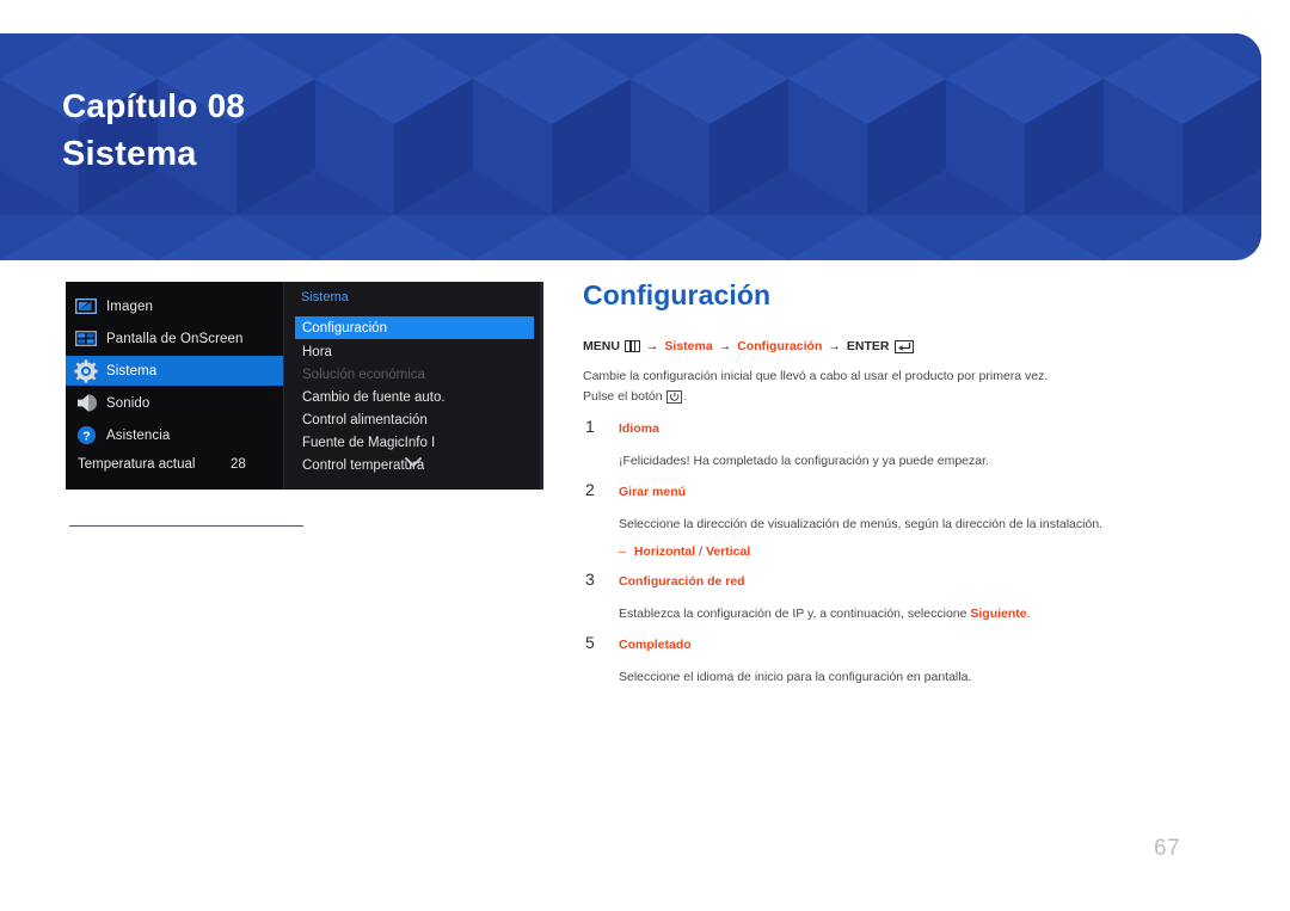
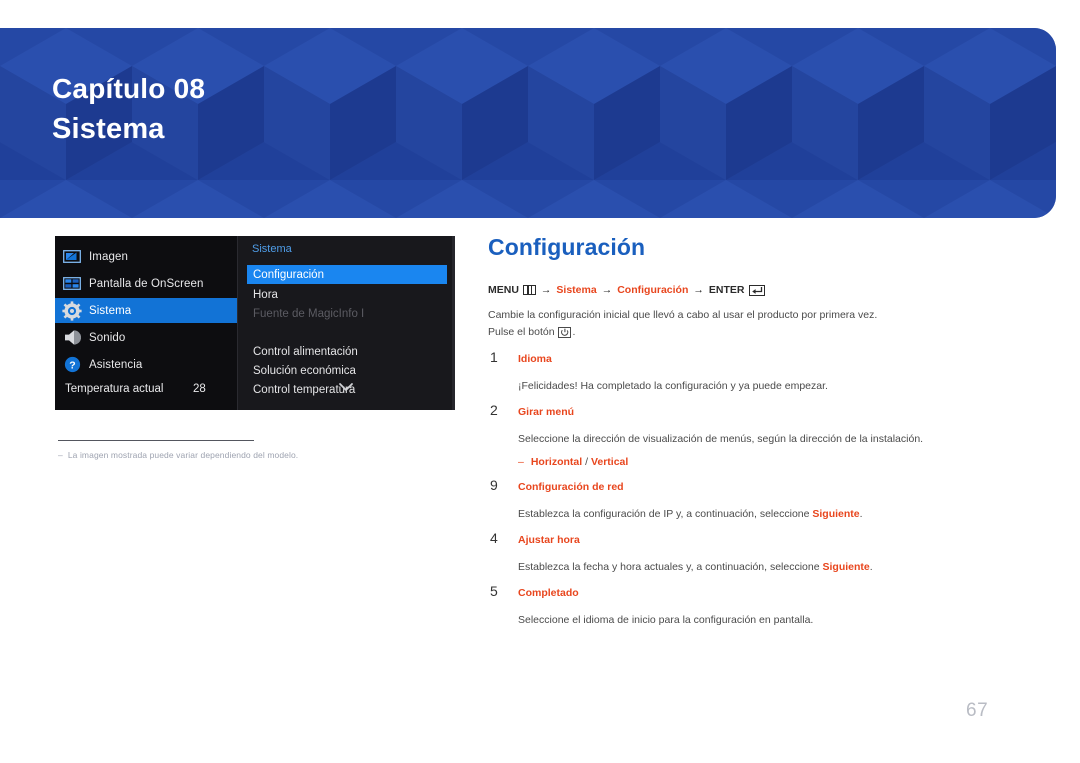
  Capítulo 08
  Sistema
  Imagen
  Pantalla de OnScreen
  Sistema
  Sonido
  ?
  Asistencia
  Temperatura actual
  28
  Sistema
  Configuración
  Hora
- Solución económica
+ Fuente de MagicInfo I
- Cambio de fuente auto.
  Control alimentación
- Fuente de MagicInfo I
+ Solución económica
  Control temperatua
+ ‒ La imagen mostrada puede variar dependiendo del modelo.
  Configuración
  MENU
  →
  Sistema
  →
  Configuración
  →
  ENTER
  Cambie la configuración inicial que llevó a cabo al usar el producto por primera vez.
  Pulse el botón .
  1
  Idioma
  ¡Felicidades! Ha completado la configuración y ya puede empezar.
  2
  Girar menú
  Seleccione la dirección de visualización de menús, según la dirección de la instalación.
  ‒ Horizontal / Vertical
- 3
+ 9
  Configuración de red
  Establezca la configuración de IP y, a continuación, seleccione Siguiente.
+ 4
+ Ajustar hora
+ Establezca la fecha y hora actuales y, a continuación, seleccione Siguiente.
  5
  Completado
  Seleccione el idioma de inicio para la configuración en pantalla.
  67
